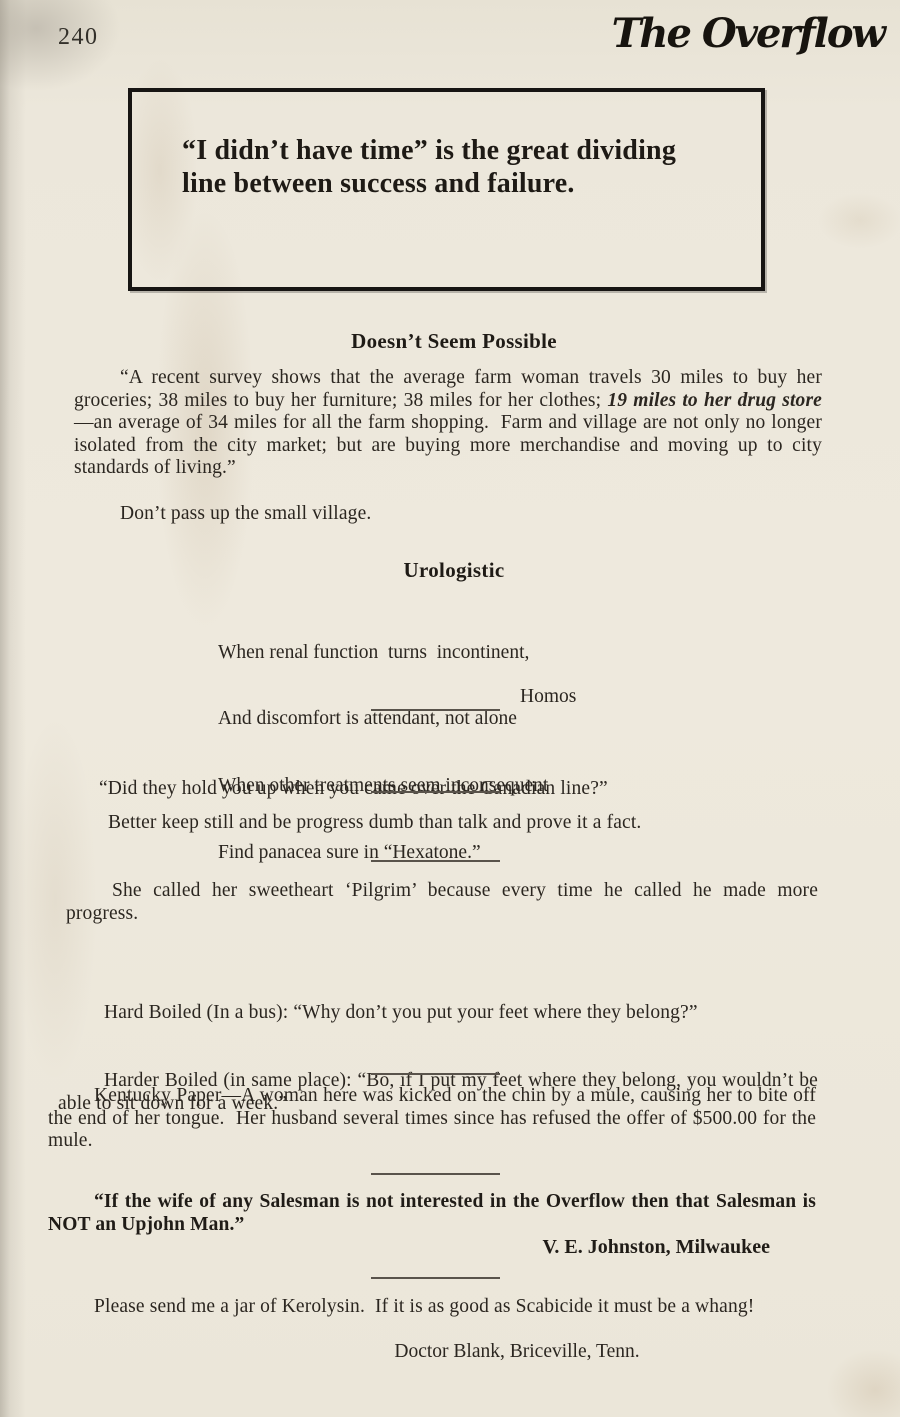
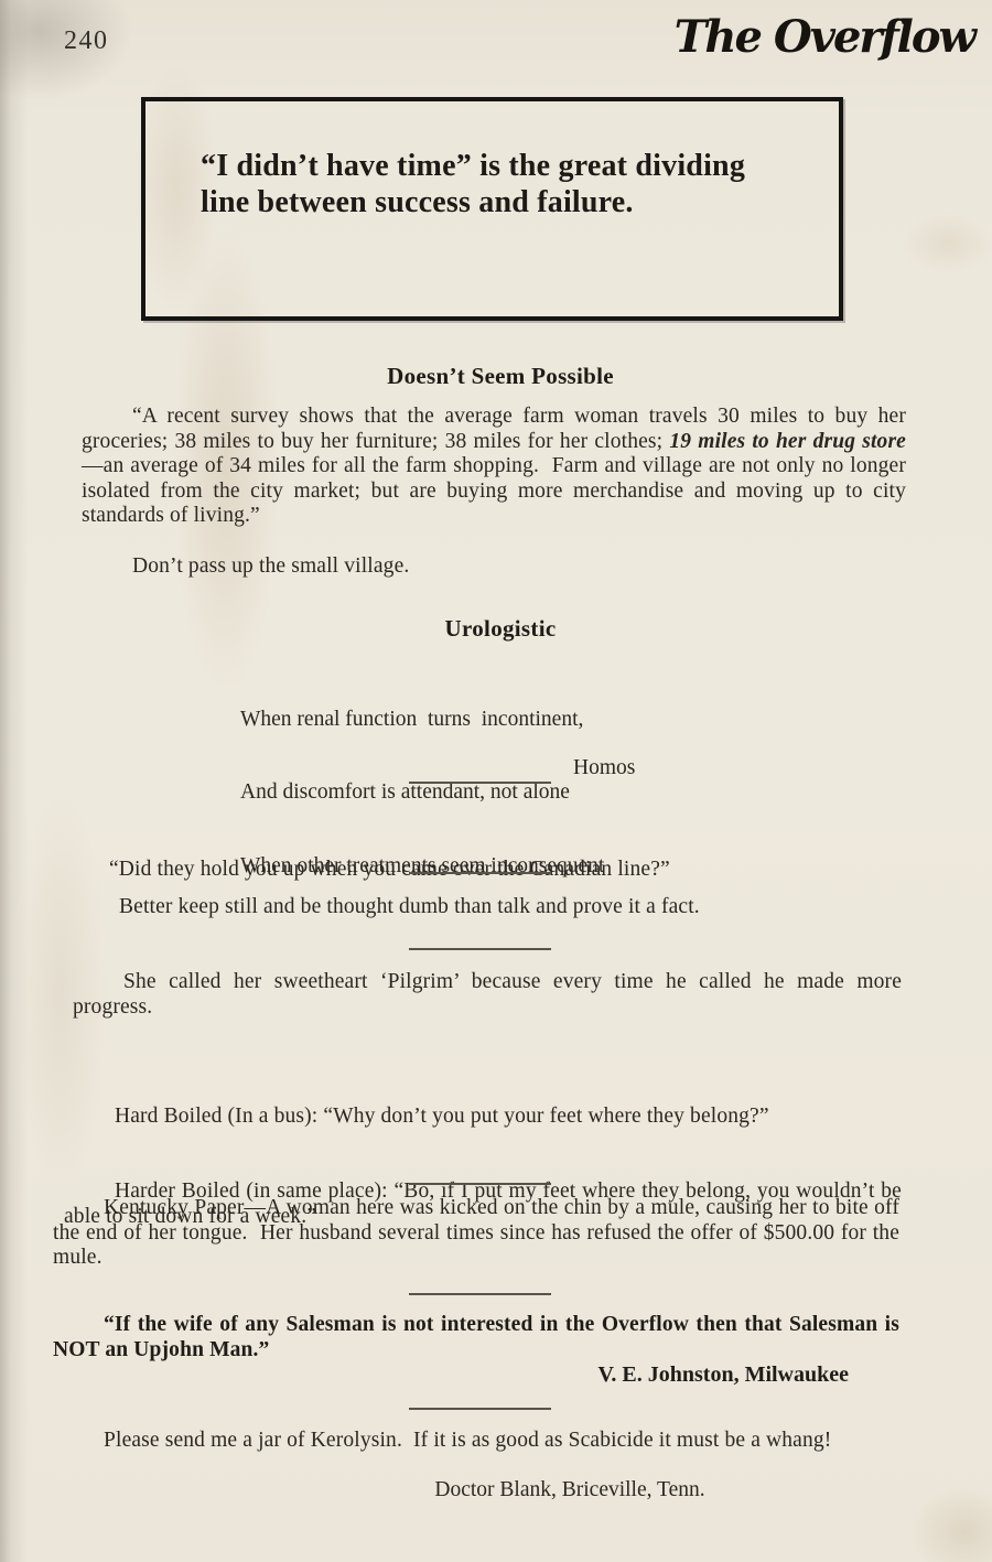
  240
  The Overflow
  “I didn’t have time” is the great dividing line between success and failure.
  Doesn’t Seem Possible
  “A recent survey shows that the average farm woman travels 30 miles to buy her groceries; 38 miles to buy her furniture; 38 miles for her clothes; 19 miles to her drug store—an average of 34 miles for all the farm shopping. Farm and village are not only no longer isolated from the city market; but are buying more merchandise and moving up to city standards of living.”
  Don’t pass up the small village.
  Urologistic
  When renal function turns incontinent,
  And discomfort is attendant, not alone
  When other treatments seem inconsequent
- Find panacea sure in “Hexatone.”
  Homos
  “Did they hold you up when you came over the Canadian line?”
- Better keep still and be progress dumb than talk and prove it a fact.
+ Better keep still and be thought dumb than talk and prove it a fact.
  She called her sweetheart ‘Pilgrim’ because every time he called he made more progress.
  Hard Boiled (In a bus): “Why don’t you put your feet where they belong?”
  Harder Boiled (in same place): “Bo, if I put my feet where they belong, you wouldn’t be able to sit down for a week.”
  Kentucky Paper—A woman here was kicked on the chin by a mule, causing her to bite off the end of her tongue. Her husband several times since has refused the offer of $500.00 for the mule.
  “If the wife of any Salesman is not interested in the Overflow then that Salesman is NOT an Upjohn Man.”
  V. E. Johnston, Milwaukee
  Please send me a jar of Kerolysin. If it is as good as Scabicide it must be a whang!
  Doctor Blank, Briceville, Tenn.
